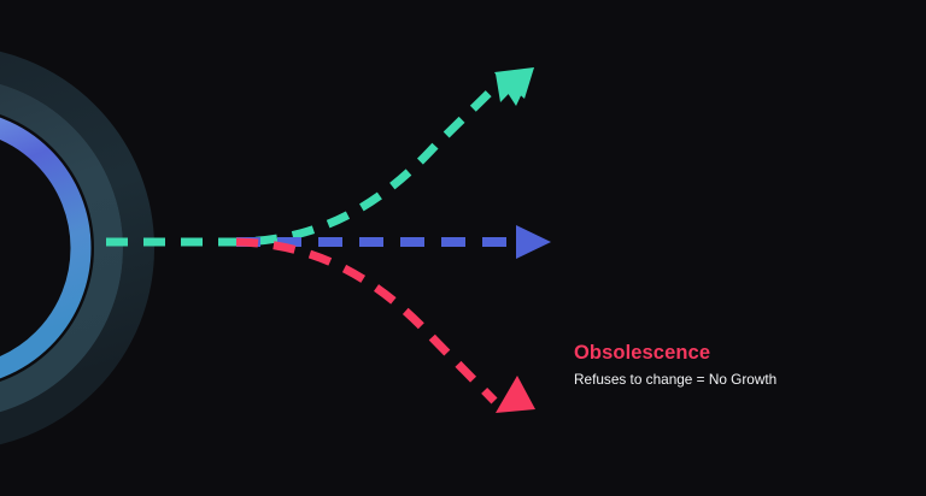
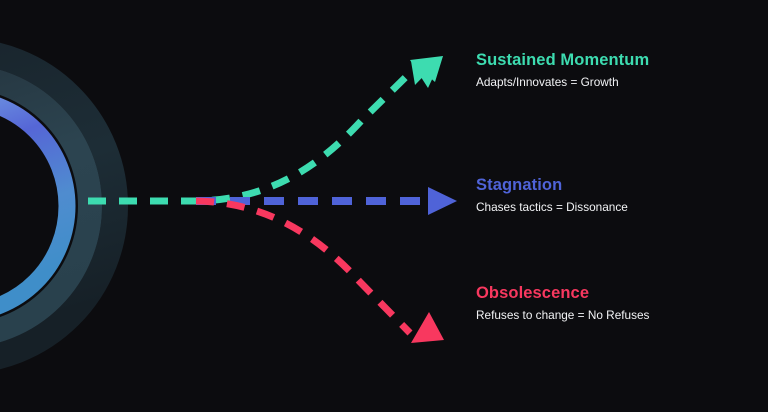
+ Sustained Momentum
+ Adapts/Innovates = Growth
+ Stagnation
+ Chases tactics = Dissonance
  Obsolescence
- Refuses to change = No Growth
+ Refuses to change = No Refuses
